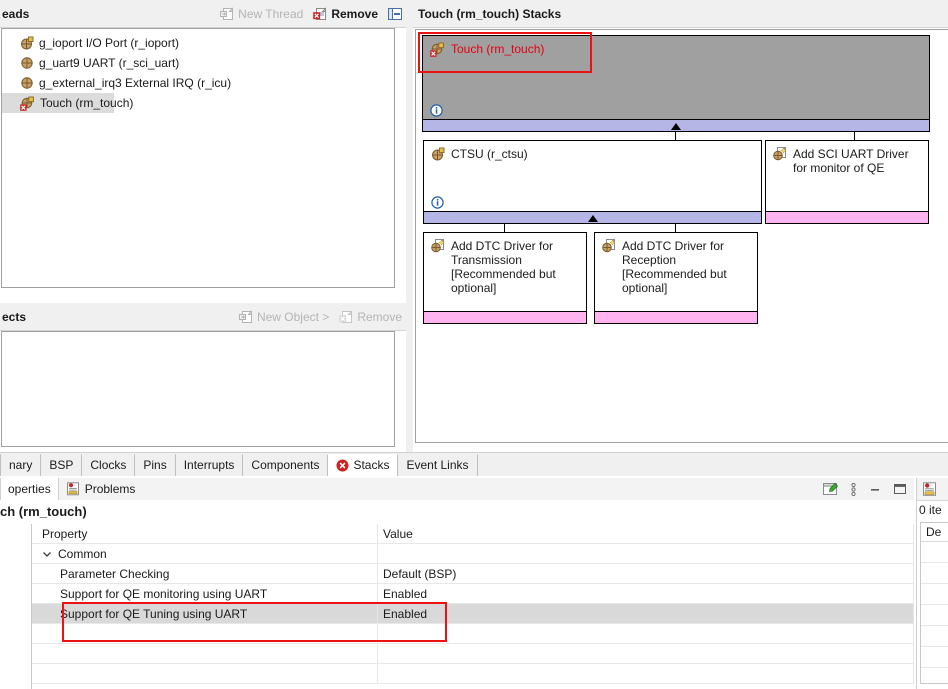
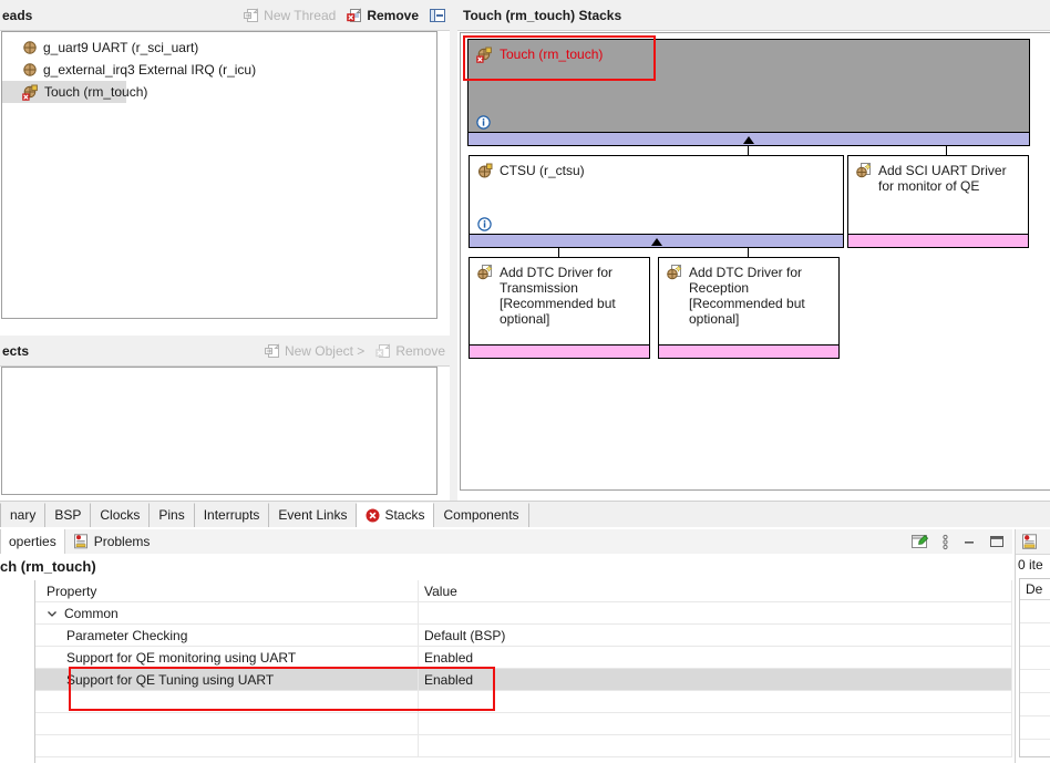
  eads
  New Thread
  Remove
- g_ioport I/O Port (r_ioport)
  g_uart9 UART (r_sci_uart)
  g_external_irq3 External IRQ (r_icu)
  Touch (rm_touch)
  ects
  New Object >
  Remove
  Touch (rm_touch) Stacks
  Touch (rm_touch)
  CTSU (r_ctsu)
  Add SCI UART Driver
  for monitor of QE
  Add DTC Driver for
  Transmission
  [Recommended but
  optional]
  Add DTC Driver for
  Reception
  [Recommended but
  optional]
  nary
  BSP
  Clocks
  Pins
  Interrupts
- Components
+ Event Links
  Stacks
- Event Links
+ Components
  operties
  Problems
  ch (rm_touch)
  Property	Value
  Common
  Parameter Checking	Default (BSP)
  Support for QE monitoring using UART	Enabled
  Support for QE Tuning using UART	Enabled
  0 ite
  De
